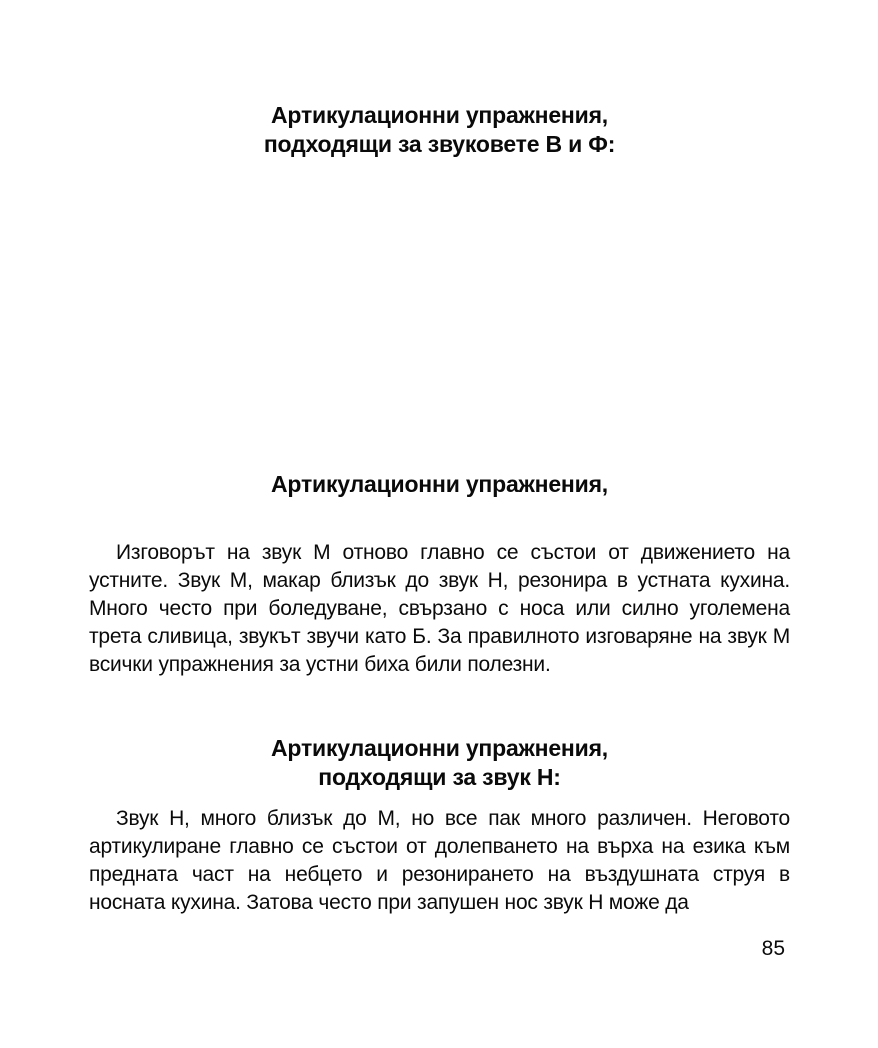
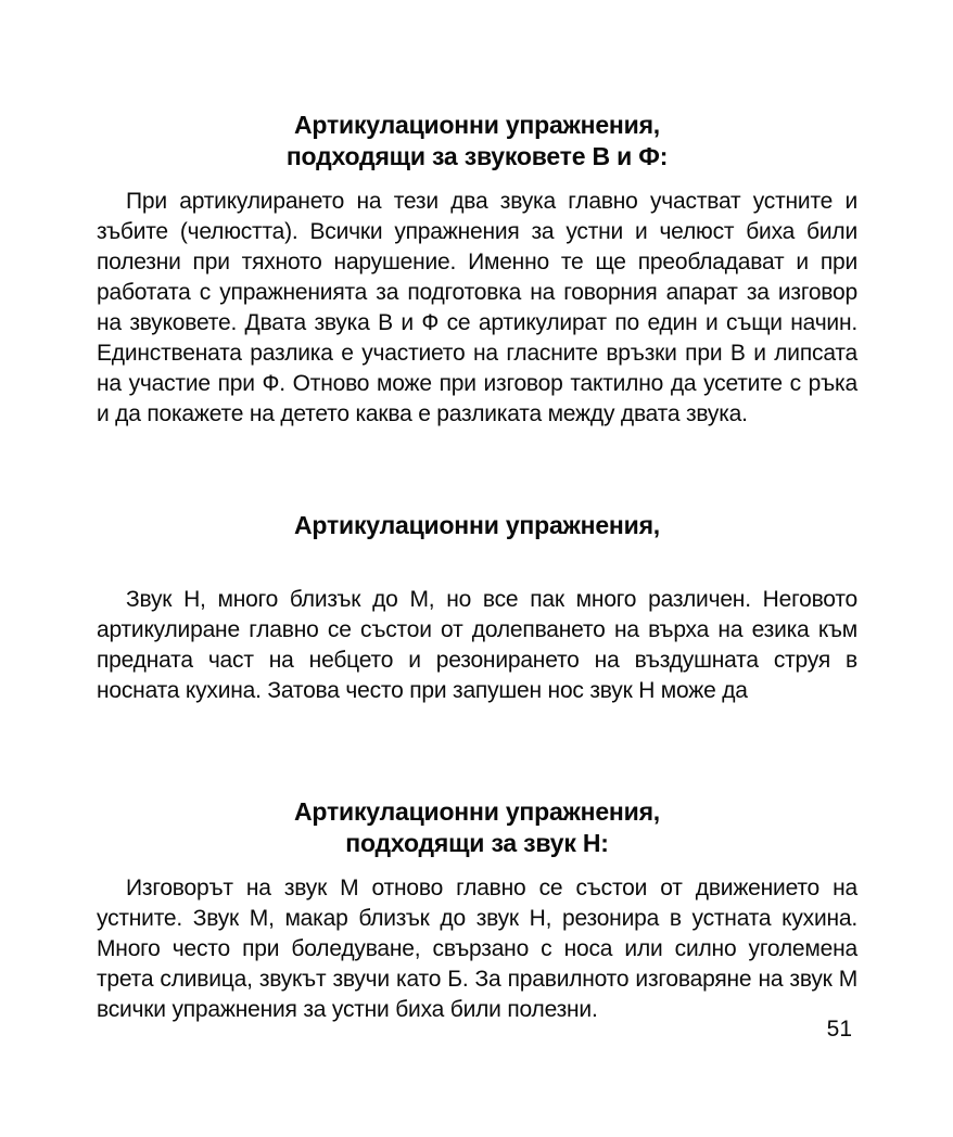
  Артикулационни упражнения,
  подходящи за звуковете В и Ф:
+ При артикулирането на тези два звука главно участват устните и зъбите (челюстта). Всички упражнения за устни и челюст биха били полезни при тяхното нарушение. Именно те ще преобладават и при работата с упражненията за подготовка на говорния апарат за изговор на звуковете. Двата звука В и Ф се артикулират по един и същи начин. Единствената разлика е участието на гласните връзки при В и липсата на участие при Ф. Отново може при изговор тактилно да усетите с ръка и да покажете на детето каква е разликата между двата звука.
  Артикулационни упражнения,
- Изговорът на звук М отново главно се състои от движението на устните. Звук М, макар близък до звук Н, резонира в устната кухина. Много често при боледуване, свързано с носа или силно уголемена трета сливица, звукът звучи като Б. За правилното изговаряне на звук М всички упражнения за устни биха били полезни.
+ Звук Н, много близък до М, но все пак много различен. Неговото артикулиране главно се състои от долепването на върха на езика към предната част на небцето и резонирането на въздушната струя в носната кухина. Затова често при запушен нос звук Н може да
  Артикулационни упражнения,
  подходящи за звук Н:
- Звук Н, много близък до М, но все пак много различен. Неговото артикулиране главно се състои от долепването на върха на езика към предната част на небцето и резонирането на въздушната струя в носната кухина. Затова често при запушен нос звук Н може да
+ Изговорът на звук М отново главно се състои от движението на устните. Звук М, макар близък до звук Н, резонира в устната кухина. Много често при боледуване, свързано с носа или силно уголемена трета сливица, звукът звучи като Б. За правилното изговаряне на звук М всички упражнения за устни биха били полезни.
- 85
+ 51
